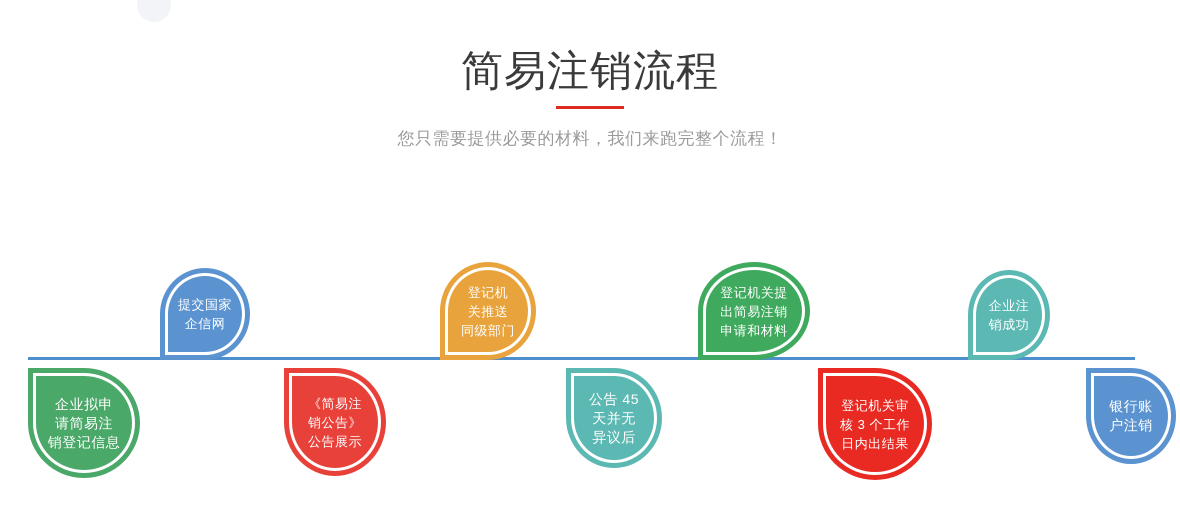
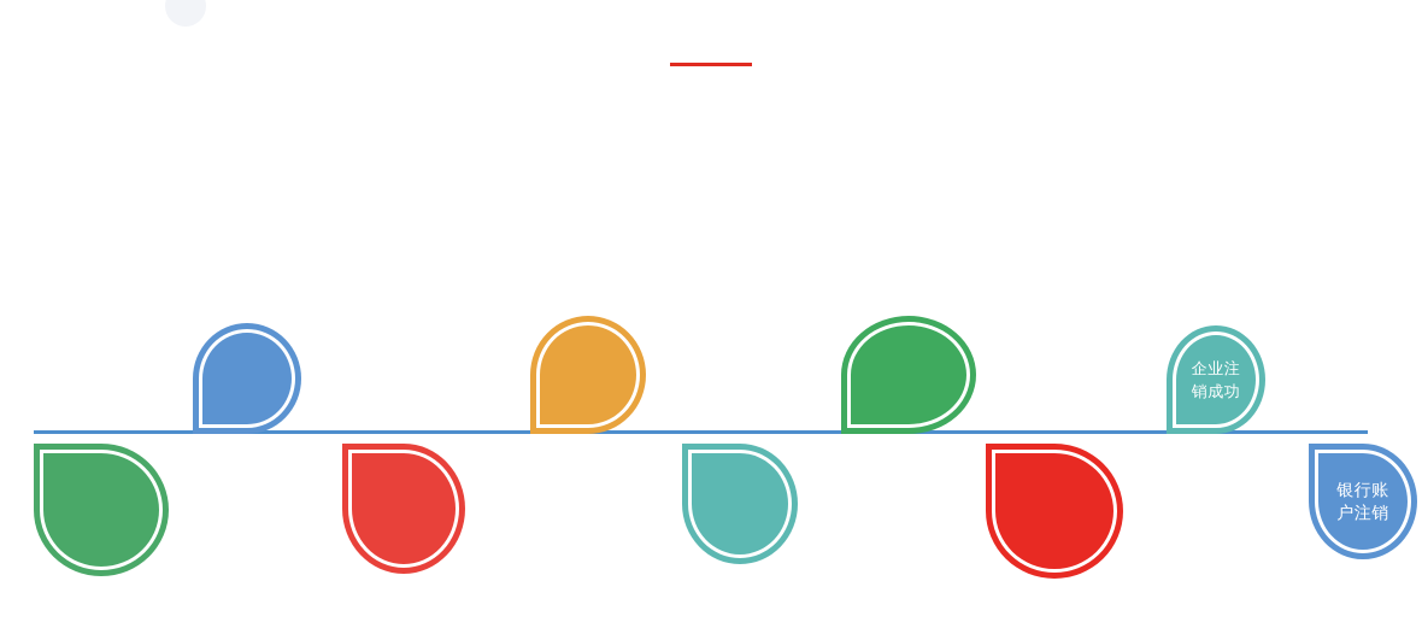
- 简易注销流程
- 您只需要提供必要的材料，我们来跑完整个流程！
- 企业拟申
- 请简易注
- 销登记信息
- 提交国家
- 企信网
- 《简易注
- 销公告》
- 公告展示
- 登记机
- 关推送
- 同级部门
- 公告 45
- 天并无
- 异议后
- 登记机关提
- 出简易注销
- 申请和材料
- 登记机关审
- 核 3 个工作
- 日内出结果
  企业注
  销成功
  银行账
  户注销
